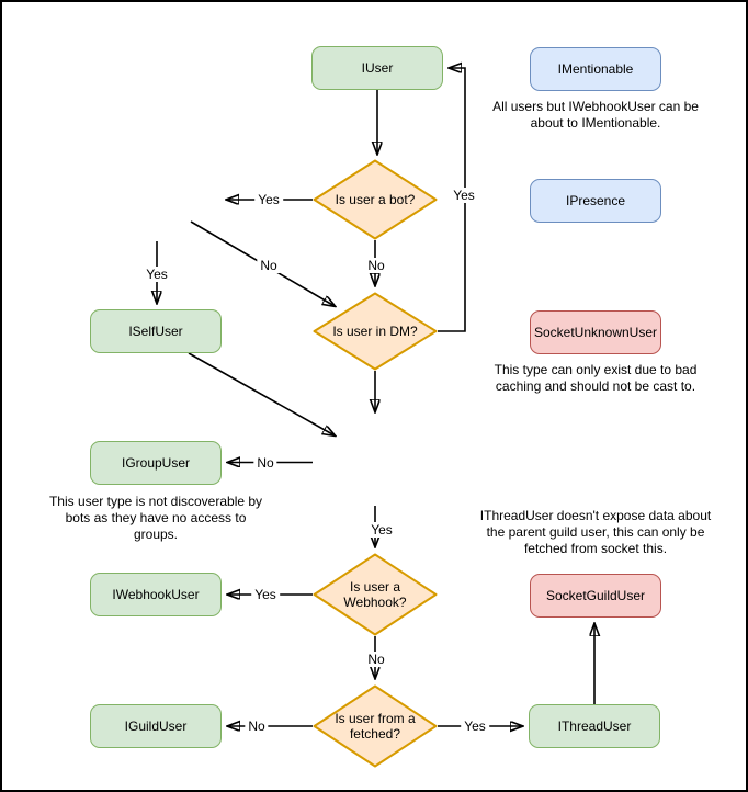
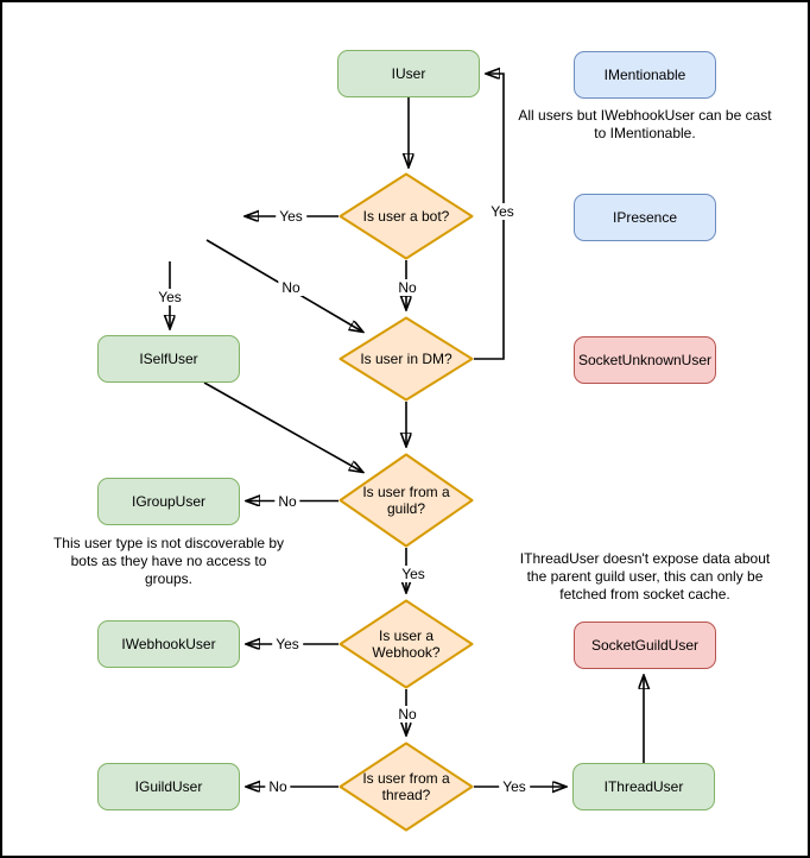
  IUser
  IMentionable
  IPresence
  SocketUnknownUser
  ISelfUser
  IGroupUser
  IWebhookUser
  SocketGuildUser
  IGuildUser
  IThreadUser
  Is user a bot?
  Is user in DM?
+ Is user from a guild?
  Is user a Webhook?
- Is user from a fetched?
+ Is user from a thread?
  Yes
  Yes
  No
  No
  Yes
  No
  Yes
  Yes
  No
  No
  Yes
- All users but IWebhookUser can be about to IMentionable.
+ All users but IWebhookUser can be cast to IMentionable.
- This type can only exist due to bad caching and should not be cast to.
  This user type is not discoverable by bots as they have no access to groups.
- IThreadUser doesn't expose data about the parent guild user, this can only be fetched from socket this.
+ IThreadUser doesn't expose data about the parent guild user, this can only be fetched from socket cache.
